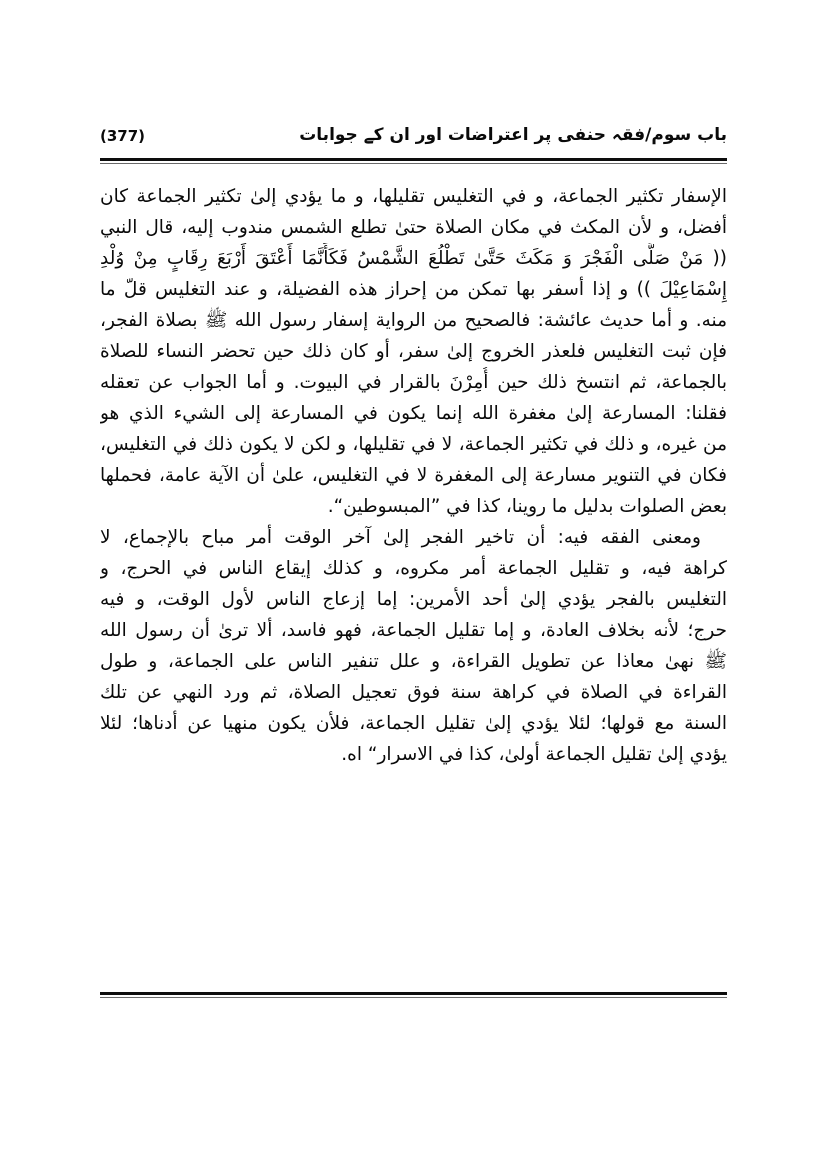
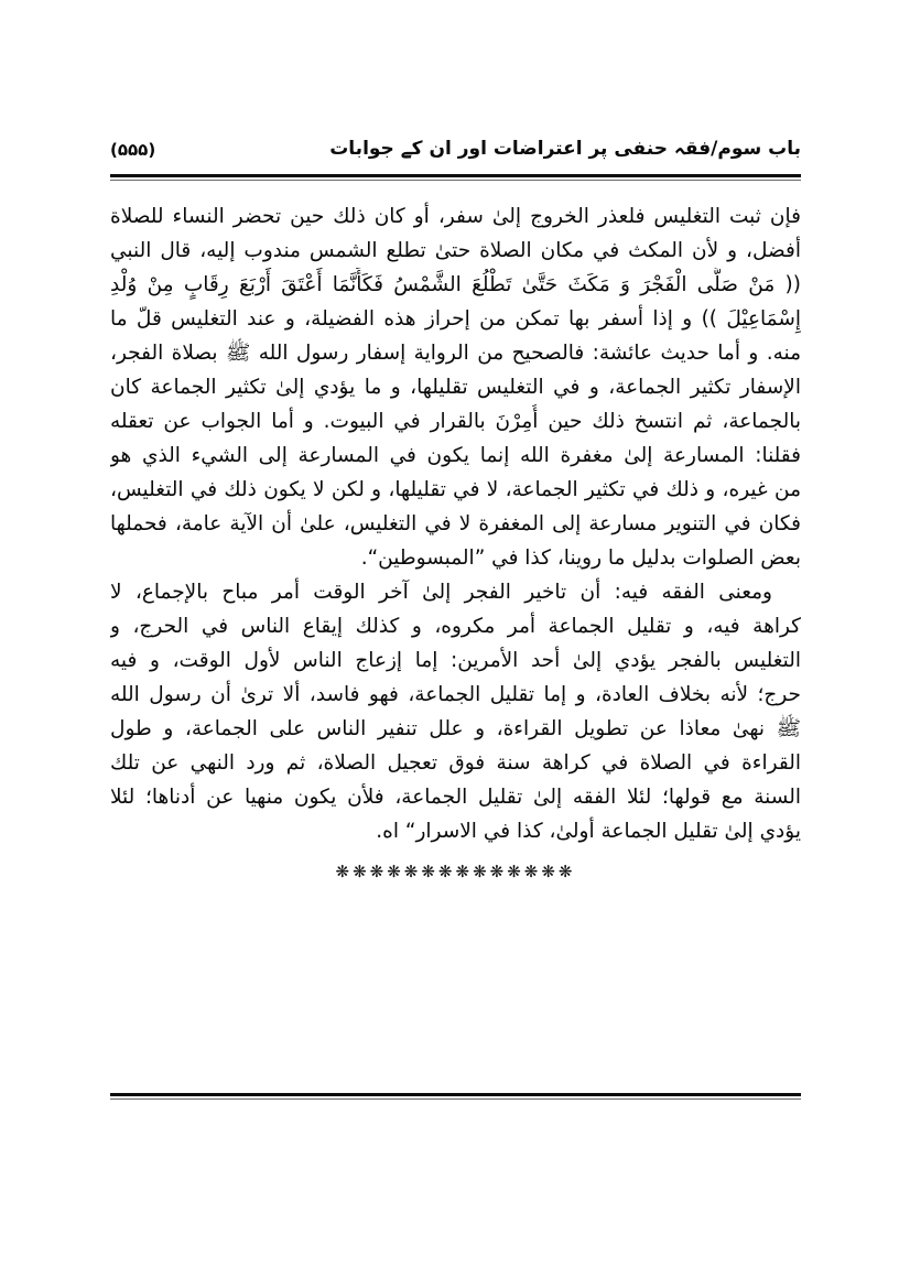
  باب سوم/فقہ حنفی پر اعتراضات اور ان کے جوابات
- (377)
+ (۵۵۵)
- الإسفار تكثير الجماعة، و في التغليس تقليلها، و ما يؤدي إلىٰ تكثير الجماعة كان
+ فإن ثبت التغليس فلعذر الخروج إلىٰ سفر، أو كان ذلك حين تحضر النساء للصلاة
  أفضل، و لأن المكث في مكان الصلاة حتىٰ تطلع الشمس مندوب إليه، قال النبي
  (( مَنْ صَلَّى الْفَجْرَ وَ مَكَثَ حَتَّىٰ تَطْلُعَ الشَّمْسُ فَكَأَنَّمَا أَعْتَقَ أَرْبَعَ رِقَابٍ مِنْ وُلْدِ
  إِسْمَاعِيْلَ )) و إذا أسفر بها تمكن من إحراز هذه الفضيلة، و عند التغليس قلّ ما
  منه. و أما حديث عائشة: فالصحيح من الرواية إسفار رسول الله ﷺ بصلاة الفجر،
- فإن ثبت التغليس فلعذر الخروج إلىٰ سفر، أو كان ذلك حين تحضر النساء للصلاة
+ الإسفار تكثير الجماعة، و في التغليس تقليلها، و ما يؤدي إلىٰ تكثير الجماعة كان
  بالجماعة، ثم انتسخ ذلك حين أُمِرْنَ بالقرار في البيوت. و أما الجواب عن تعقله
  فقلنا: المسارعة إلىٰ مغفرة الله إنما يكون في المسارعة إلى الشيء الذي هو
  من غيره، و ذلك في تكثير الجماعة، لا في تقليلها، و لكن لا يكون ذلك في التغليس،
  فكان في التنوير مسارعة إلى المغفرة لا في التغليس، علىٰ أن الآية عامة، فحملها
  بعض الصلوات بدليل ما روينا، كذا في ”المبسوطين“.
  ومعنى الفقه فيه: أن تاخير الفجر إلىٰ آخر الوقت أمر مباح بالإجماع، لا
  كراهة فيه، و تقليل الجماعة أمر مكروه، و كذلك إيقاع الناس في الحرج، و
  التغليس بالفجر يؤدي إلىٰ أحد الأمرين: إما إزعاج الناس لأول الوقت، و فيه
  حرج؛ لأنه بخلاف العادة، و إما تقليل الجماعة، فهو فاسد، ألا ترىٰ أن رسول الله
  ﷺ نهىٰ معاذا عن تطويل القراءة، و علل تنفير الناس على الجماعة، و طول
  القراءة في الصلاة في كراهة سنة فوق تعجيل الصلاة، ثم ورد النهي عن تلك
- السنة مع قولها؛ لئلا يؤدي إلىٰ تقليل الجماعة، فلأن يكون منهيا عن أدناها؛ لئلا
+ السنة مع قولها؛ لئلا الفقه إلىٰ تقليل الجماعة، فلأن يكون منهيا عن أدناها؛ لئلا
  يؤدي إلىٰ تقليل الجماعة أولىٰ، كذا في الاسرار“ اه.
+ ❋❋❋❋❋❋❋❋❋❋❋❋❋❋
